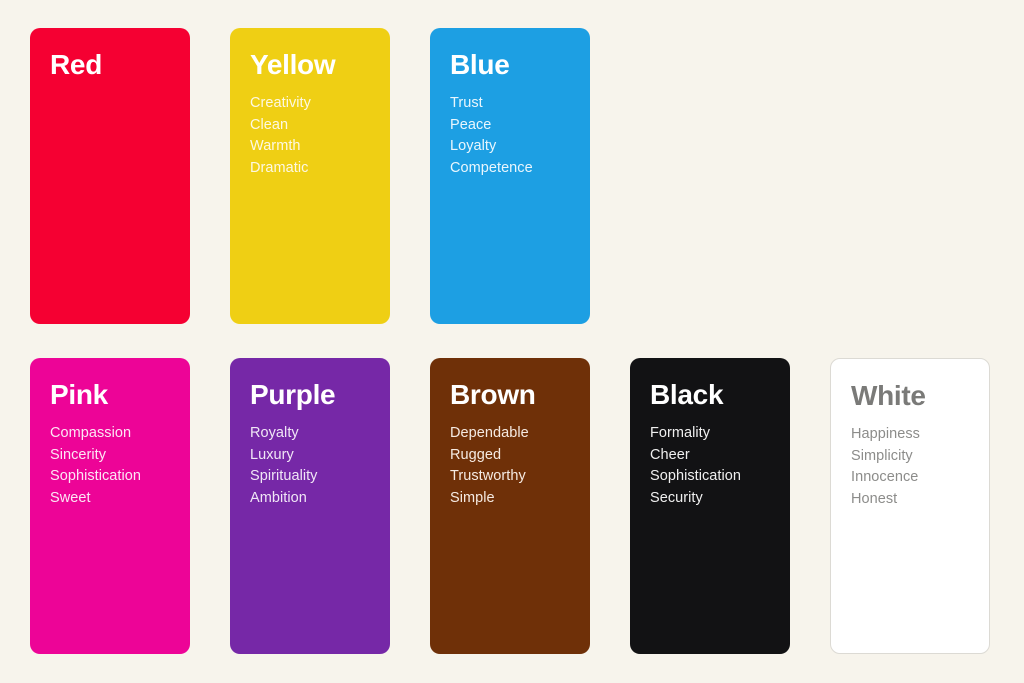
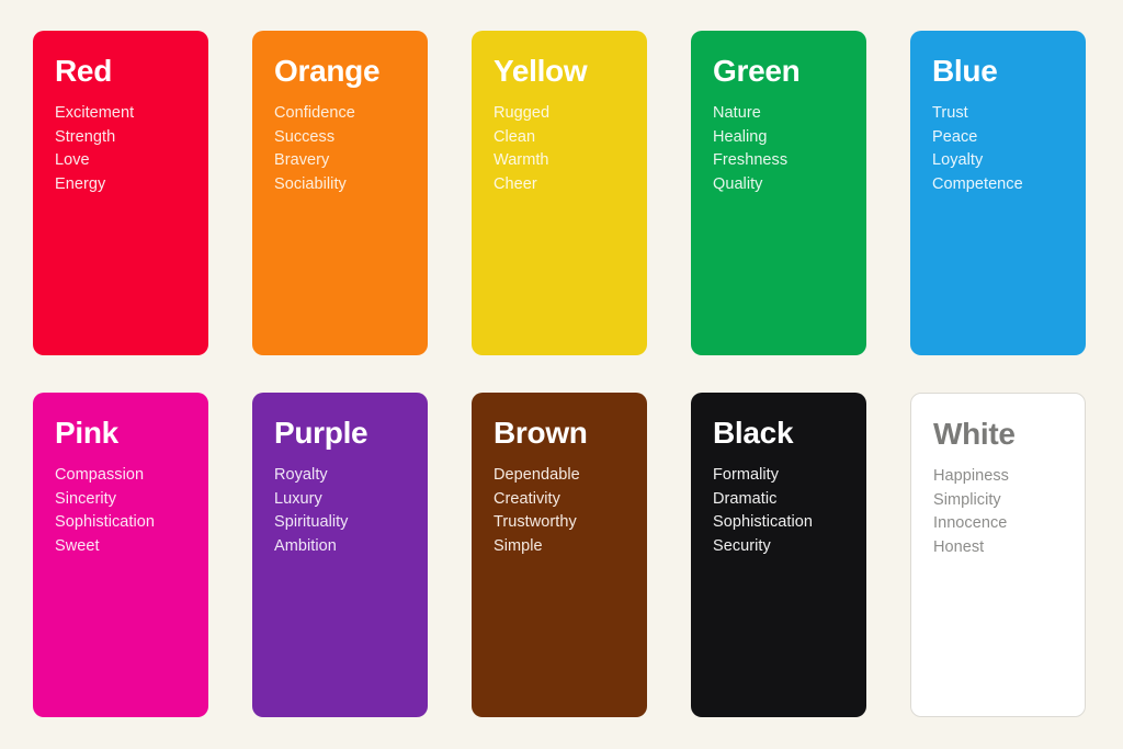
  Red
+ Excitement
+ Strength
+ Love
+ Energy
+ Orange
+ Confidence
+ Success
+ Bravery
+ Sociability
  Yellow
- Creativity
+ Rugged
  Clean
  Warmth
- Dramatic
+ Cheer
+ Green
+ Nature
+ Healing
+ Freshness
+ Quality
  Blue
  Trust
  Peace
  Loyalty
  Competence
  Pink
  Compassion
  Sincerity
  Sophistication
  Sweet
  Purple
  Royalty
  Luxury
  Spirituality
  Ambition
  Brown
  Dependable
- Rugged
+ Creativity
  Trustworthy
  Simple
  Black
  Formality
- Cheer
+ Dramatic
  Sophistication
  Security
  White
  Happiness
  Simplicity
  Innocence
  Honest
